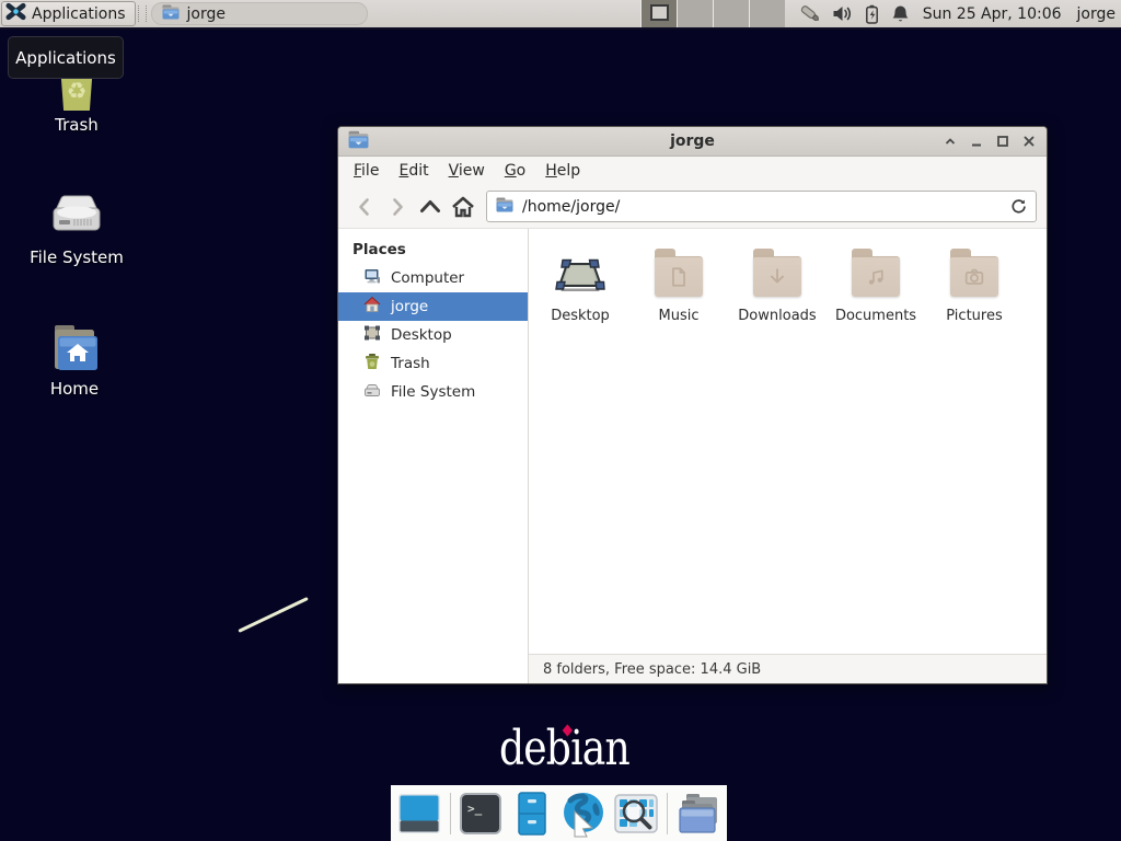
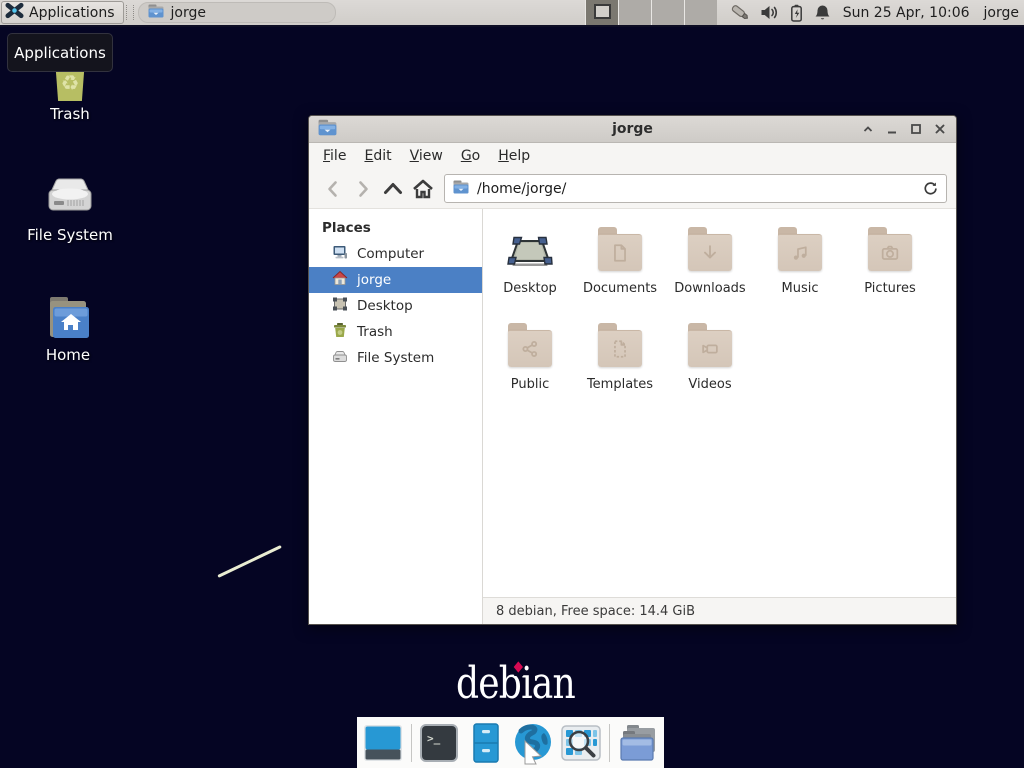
  Applications
  jorge
  Sun 25 Apr, 10:06
  jorge
  Applications
  ♻
  Trash
  File System
  Home
  debian
  jorge
  File
  Edit
  View
  Go
  Help
  /home/jorge/
  Places
  Computer
  jorge
  Desktop
  Trash
  File System
  Desktop
- Music
+ Documents
  Downloads
- Documents
+ Music
  Pictures
+ Public
+ Templates
+ Videos
- 8 folders, Free space: 14.4 GiB
+ 8 debian, Free space: 14.4 GiB
  >_
